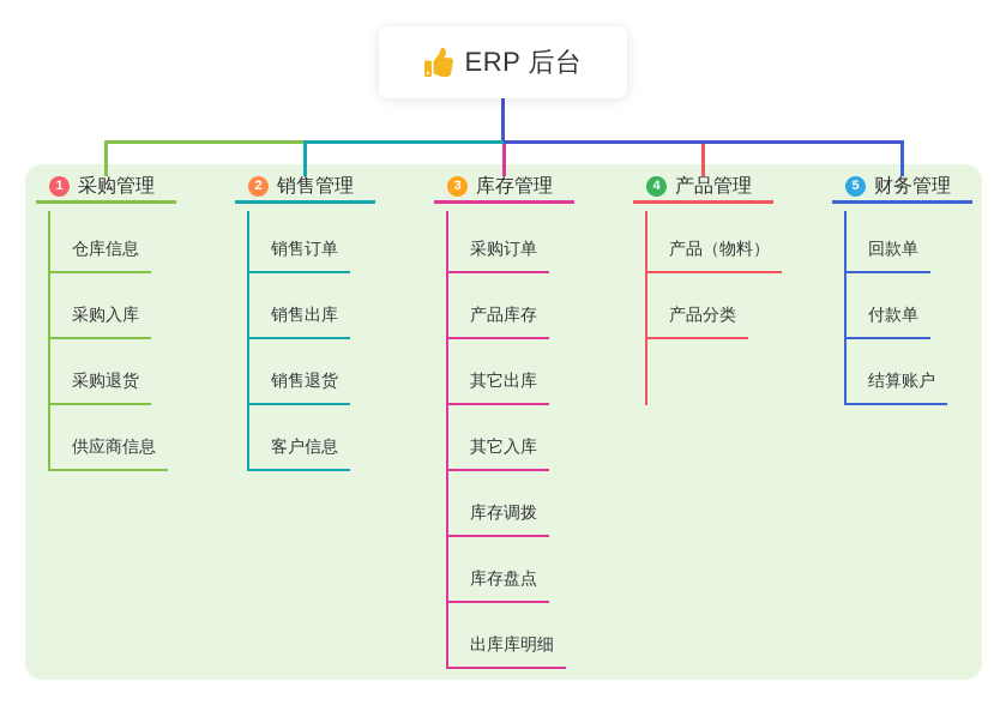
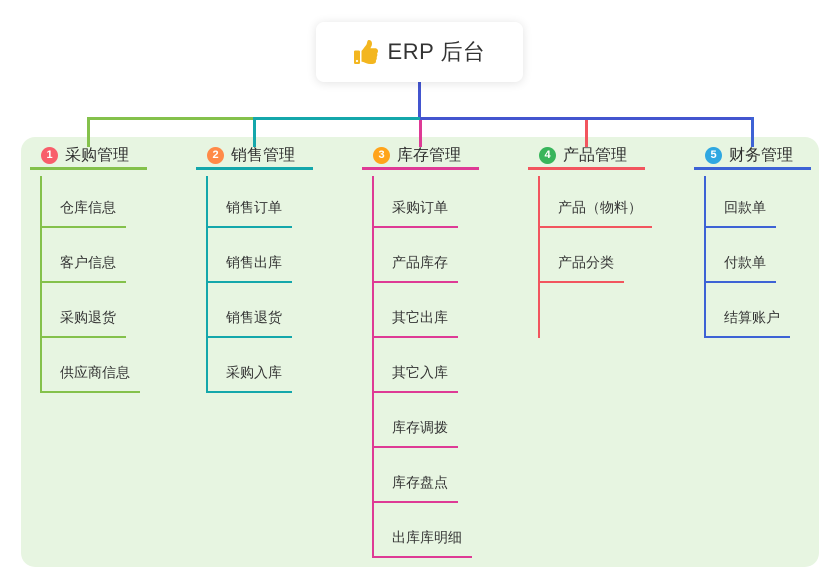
  ERP 后台
  1
  采购管理
  仓库信息
- 采购入库
+ 客户信息
  采购退货
  供应商信息
  2
  销售管理
  销售订单
  销售出库
  销售退货
- 客户信息
+ 采购入库
  3
  库存管理
  采购订单
  产品库存
  其它出库
  其它入库
  库存调拨
  库存盘点
  出库库明细
  4
  产品管理
  产品（物料）
  产品分类
  5
  财务管理
  回款单
  付款单
  结算账户
